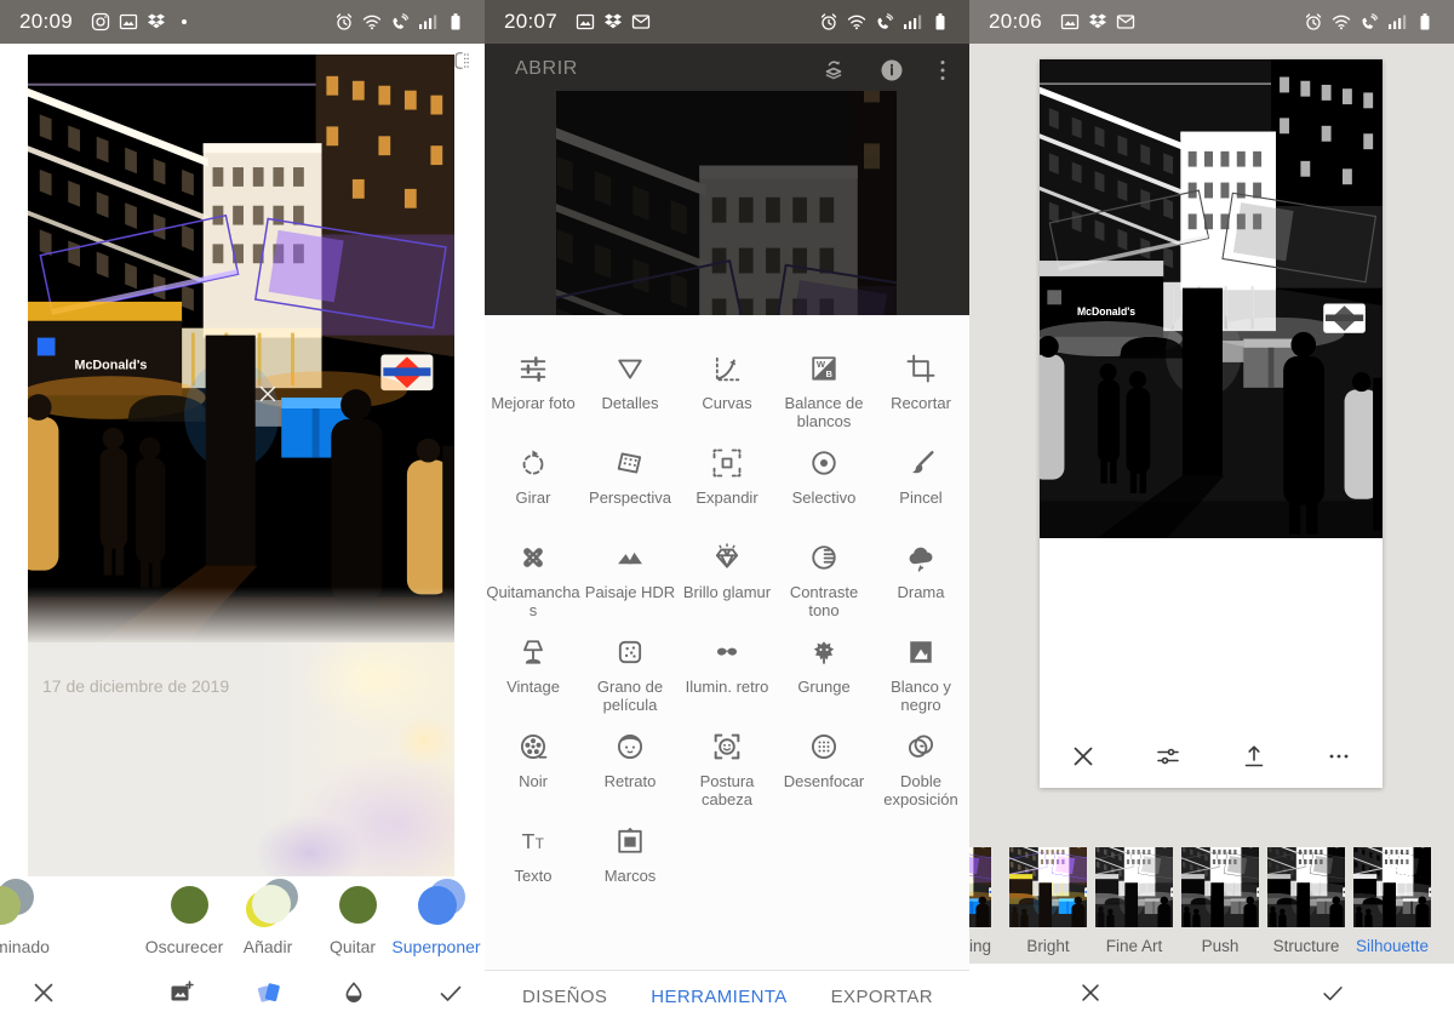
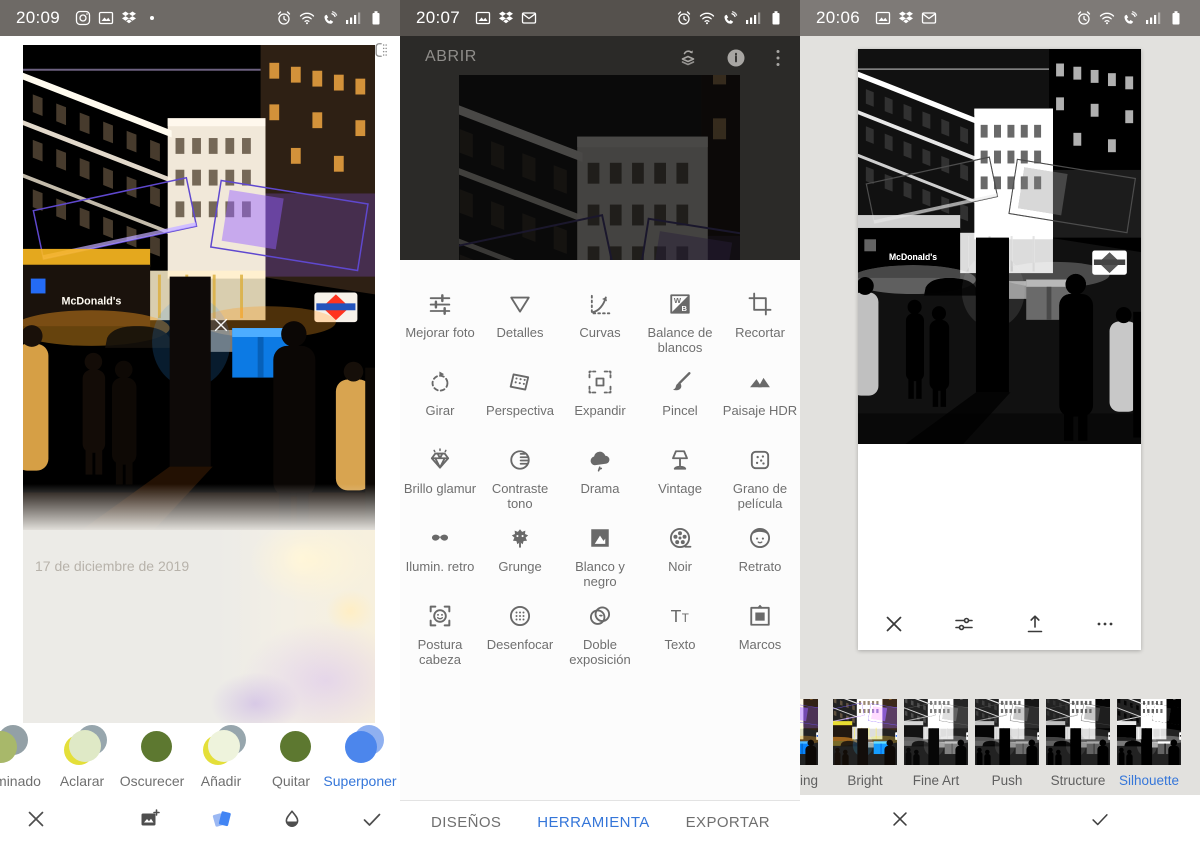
  20:09
  McDonald's
  17 de diciembre de 2019
  minado
+ Aclarar
  Oscurecer
  Añadir
  Quitar
  Superponer
  20:07
  ABRIR
  Mejorar foto
  Detalles
  Curvas
  W
  B
  Balance de blancos
  Recortar
  Girar
  Perspectiva
  Expandir
- Selectivo
  Pincel
- Quitamanchas
  Paisaje HDR
  Brillo glamur
  Contraste tono
  Drama
  Vintage
  Grano de película
  Ilumin. retro
  Grunge
  Blanco y negro
  Noir
  Retrato
  Postura cabeza
  Desenfocar
  Doble exposición
  T
  T
  Texto
  Marcos
  DISEÑOS
  HERRAMIENTA
  EXPORTAR
  20:06
  McDonald's
  ing
  Bright
  Fine Art
  Push
  Structure
  Silhouette
